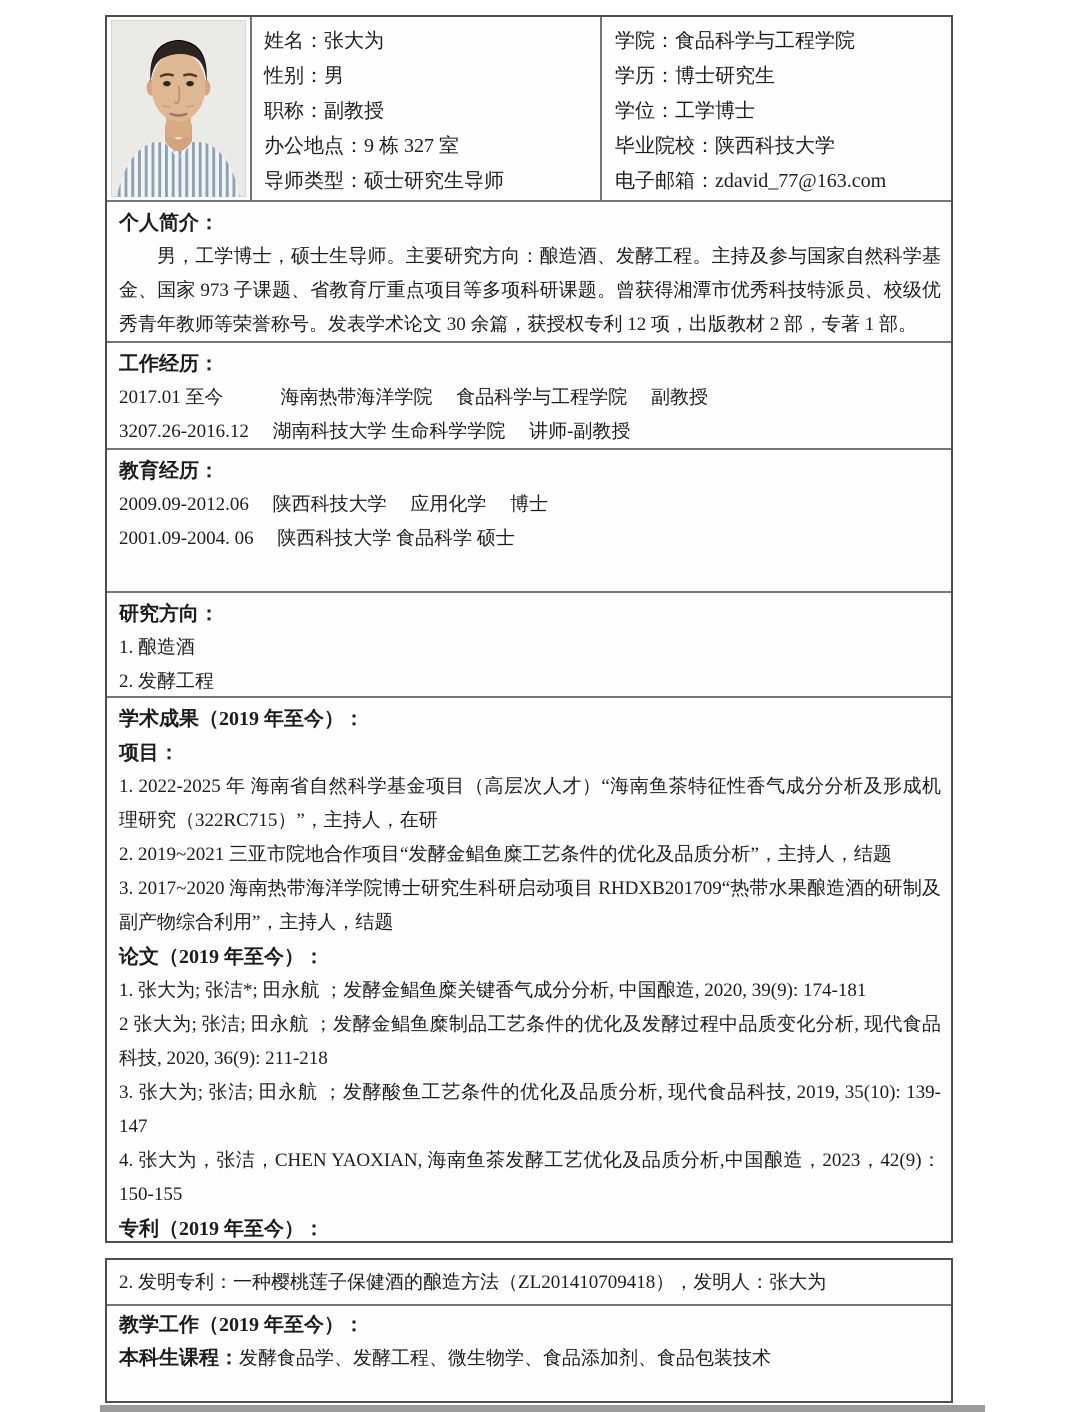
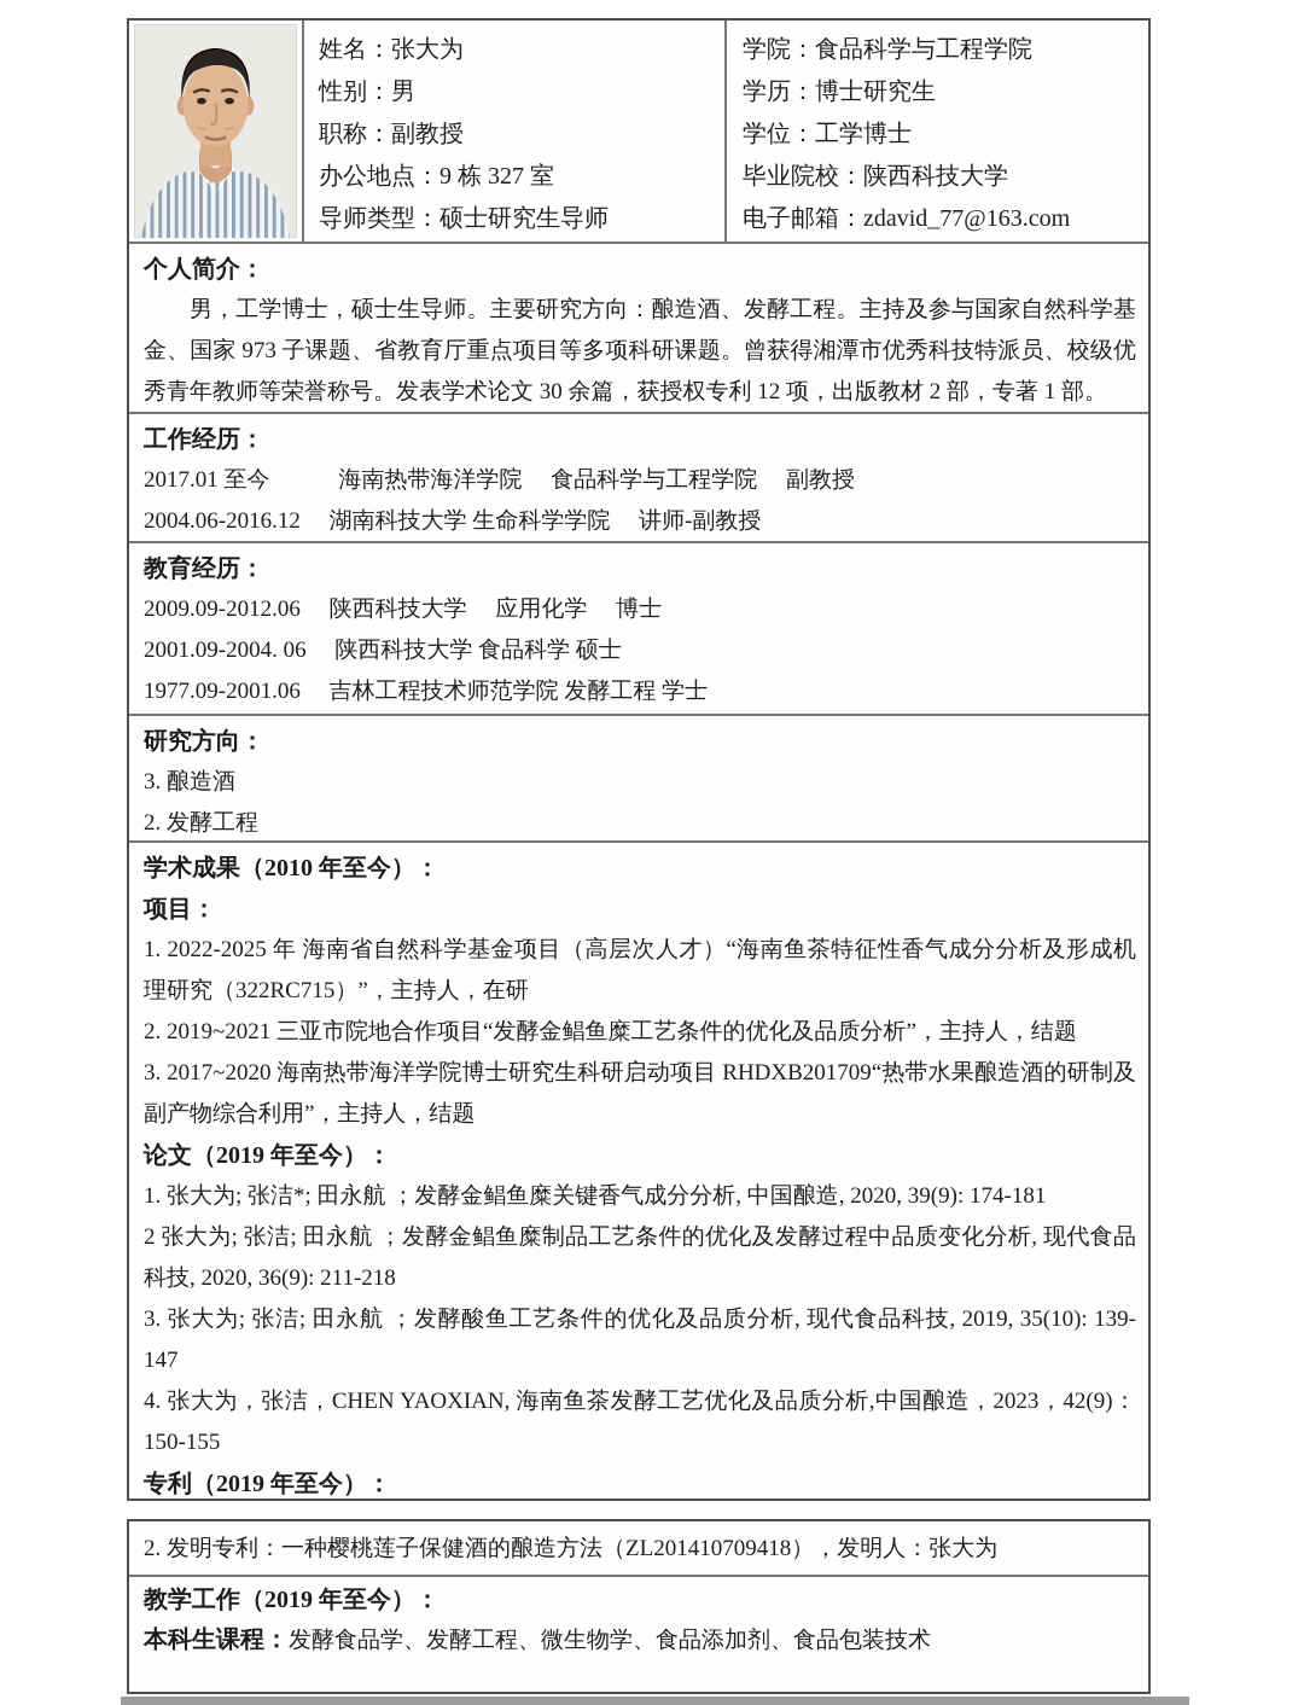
  姓名：张大为
  性别：男
  职称：副教授
  办公地点：9 栋 327 室
  导师类型：硕士研究生导师
  学院：食品科学与工程学院
  学历：博士研究生
  学位：工学博士
  毕业院校：陕西科技大学
  电子邮箱：zdavid_77@163.com
  个人简介：
  男，工学博士，硕士生导师。主要研究方向：酿造酒、发酵工程。主持及参与国家自然科学基金、国家 973 子课题、省教育厅重点项目等多项科研课题。曾获得湘潭市优秀科技特派员、校级优秀青年教师等荣誉称号。发表学术论文 30 余篇，获授权专利 12 项，出版教材 2 部，专著 1 部。
  工作经历：
  2017.01 至今 海南热带海洋学院 食品科学与工程学院 副教授
- 3207.26-2016.12 湖南科技大学 生命科学学院 讲师-副教授
+ 2004.06-2016.12 湖南科技大学 生命科学学院 讲师-副教授
  教育经历：
  2009.09-2012.06 陕西科技大学 应用化学 博士
  2001.09-2004. 06 陕西科技大学 食品科学 硕士
+ 1977.09-2001.06 吉林工程技术师范学院 发酵工程 学士
  研究方向：
- 1. 酿造酒
+ 3. 酿造酒
  2. 发酵工程
- 学术成果（2019 年至今）：
+ 学术成果（2010 年至今）：
  项目：
  1. 2022-2025 年 海南省自然科学基金项目（高层次人才）“海南鱼茶特征性香气成分分析及形成机理研究（322RC715）”，主持人，在研
  2. 2019~2021 三亚市院地合作项目“发酵金鲳鱼糜工艺条件的优化及品质分析”，主持人，结题
  3. 2017~2020 海南热带海洋学院博士研究生科研启动项目 RHDXB201709“热带水果酿造酒的研制及副产物综合利用”，主持人，结题
  论文（2019 年至今）：
  1. 张大为; 张洁*; 田永航 ；发酵金鲳鱼糜关键香气成分分析, 中国酿造, 2020, 39(9): 174-181
  2 张大为; 张洁; 田永航 ；发酵金鲳鱼糜制品工艺条件的优化及发酵过程中品质变化分析, 现代食品科技, 2020, 36(9): 211-218
  3. 张大为; 张洁; 田永航 ；发酵酸鱼工艺条件的优化及品质分析, 现代食品科技, 2019, 35(10): 139- 147
  4. 张大为，张洁，CHEN YAOXIAN, 海南鱼茶发酵工艺优化及品质分析,中国酿造，2023，42(9)：150-155
  专利（2019 年至今）：
  2. 发明专利：一种樱桃莲子保健酒的酿造方法（ZL201410709418），发明人：张大为
  教学工作（2019 年至今）：
  本科生课程：发酵食品学、发酵工程、微生物学、食品添加剂、食品包装技术
